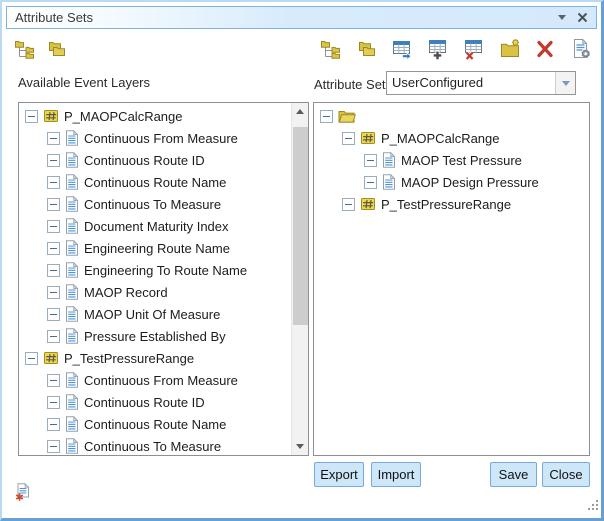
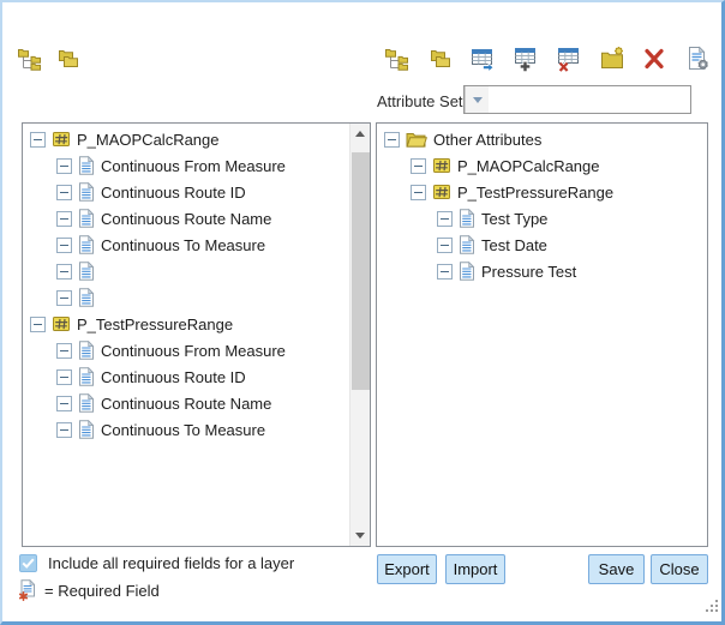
- Attribute Sets
- Available Event Layers
  Attribute Set
- UserConfigured
  P_MAOPCalcRange
  Continuous From Measure
  Continuous Route ID
  Continuous Route Name
  Continuous To Measure
- Document Maturity Index
- Engineering Route Name
- Engineering To Route Name
- MAOP Record
- MAOP Unit Of Measure
- Pressure Established By
  P_TestPressureRange
  Continuous From Measure
  Continuous Route ID
  Continuous Route Name
  Continuous To Measure
+ Other Attributes
  P_MAOPCalcRange
- MAOP Test Pressure
- MAOP Design Pressure
  P_TestPressureRange
+ Test Type
+ Test Date
+ Pressure Test
+ Include all required fields for a layer
+ = Required Field
  Export
  Import
  Save
  Close
